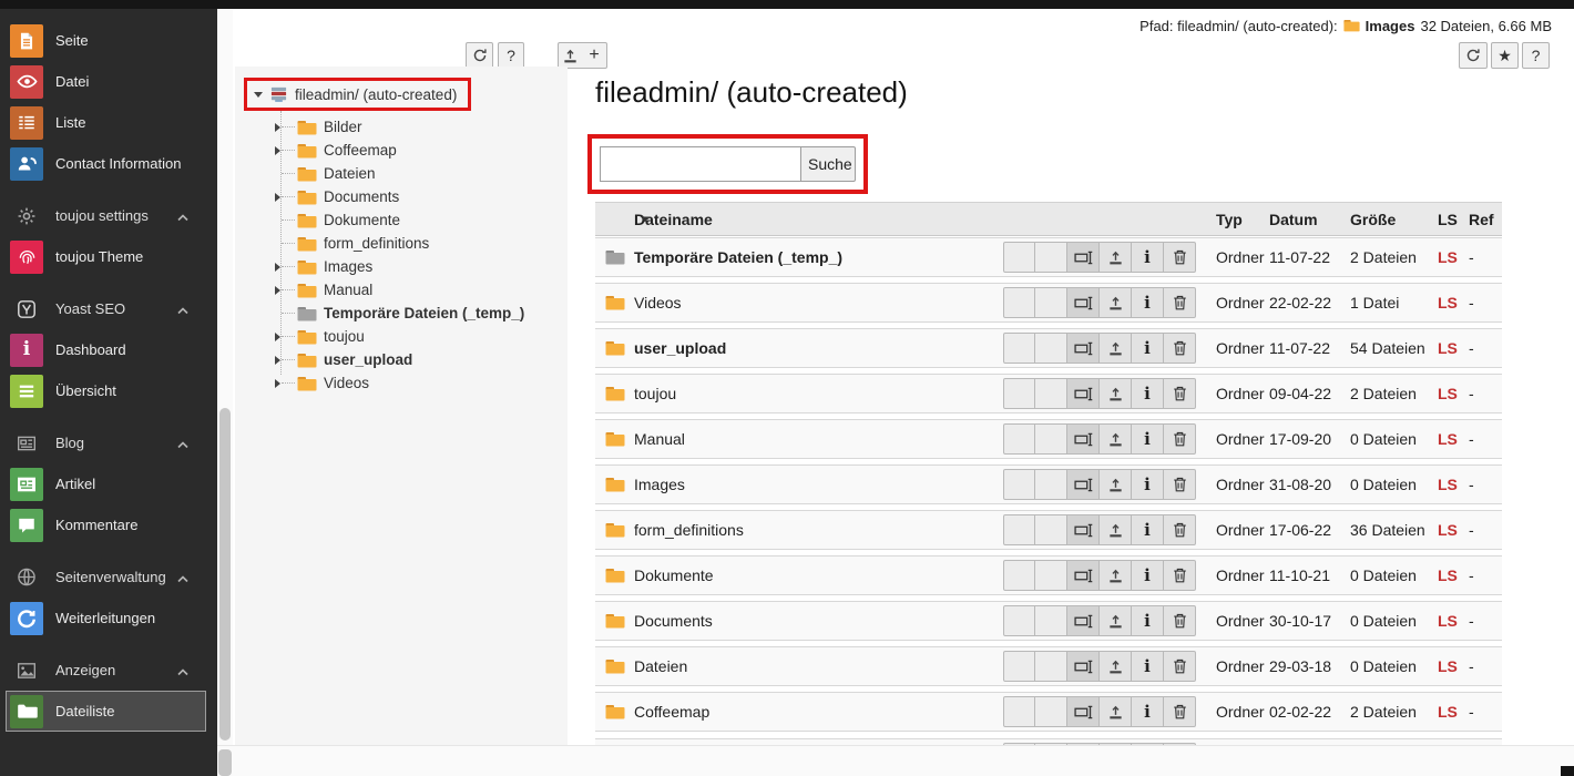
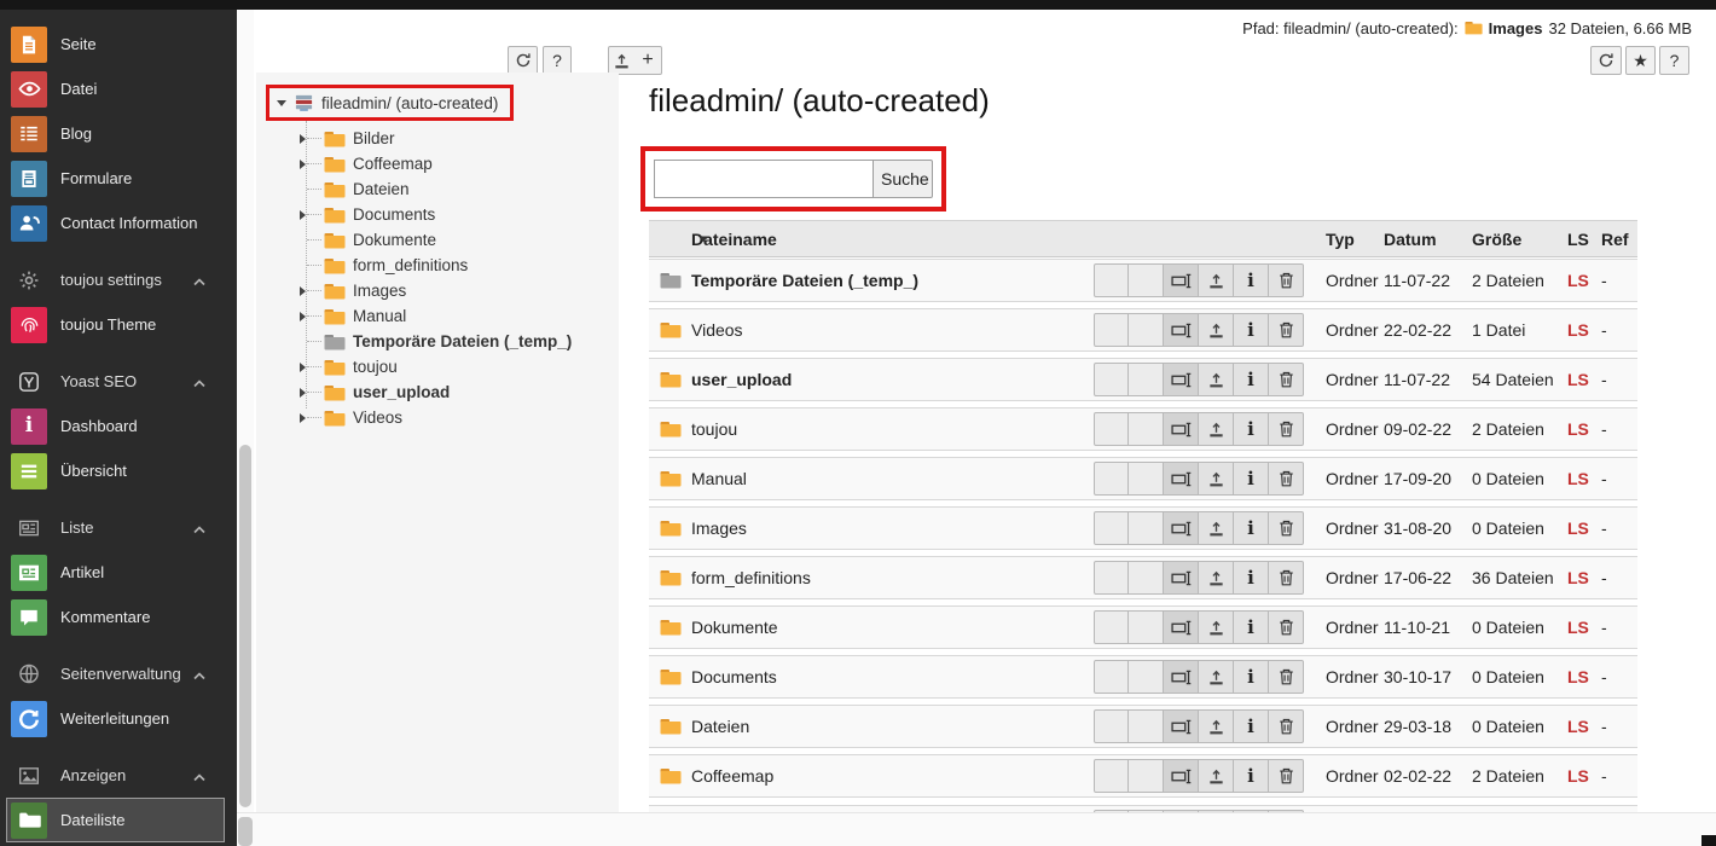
  Seite
  Datei
- Liste
+ Blog
+ Formulare
  Contact Information
  toujou settings
  toujou Theme
  Yoast SEO
  i
  Dashboard
  Übersicht
- Blog
+ Liste
  Artikel
  Kommentare
  Seitenverwaltung
  Weiterleitungen
  Anzeigen
  Dateiliste
  Pfad: fileadmin/ (auto-created):
  Images
  32 Dateien, 6.66 MB
  ?
  +
  ★
  ?
  fileadmin/ (auto-created)
  Bilder
  Coffeemap
  Dateien
  Documents
  Dokumente
  form_definitions
  Images
  Manual
  Temporäre Dateien (_temp_)
  toujou
  user_upload
  Videos
  fileadmin/ (auto-created)
  Suche
  Dateiname
  Typ
  Datum
  Größe
  LS
  Ref
  Temporäre Dateien (_temp_)
  i
  Ordner
  11-07-22
  2 Dateien
  LS
  -
  Videos
  i
  Ordner
  22-02-22
  1 Datei
  LS
  -
  user_upload
  i
  Ordner
  11-07-22
  54 Dateien
  LS
  -
  toujou
  i
  Ordner
- 09-04-22
+ 09-02-22
  2 Dateien
  LS
  -
  Manual
  i
  Ordner
  17-09-20
  0 Dateien
  LS
  -
  Images
  i
  Ordner
  31-08-20
  0 Dateien
  LS
  -
  form_definitions
  i
  Ordner
  17-06-22
  36 Dateien
  LS
  -
  Dokumente
  i
  Ordner
  11-10-21
  0 Dateien
  LS
  -
  Documents
  i
  Ordner
  30-10-17
  0 Dateien
  LS
  -
  Dateien
  i
  Ordner
  29-03-18
  0 Dateien
  LS
  -
  Coffeemap
  i
  Ordner
  02-02-22
  2 Dateien
  LS
  -
